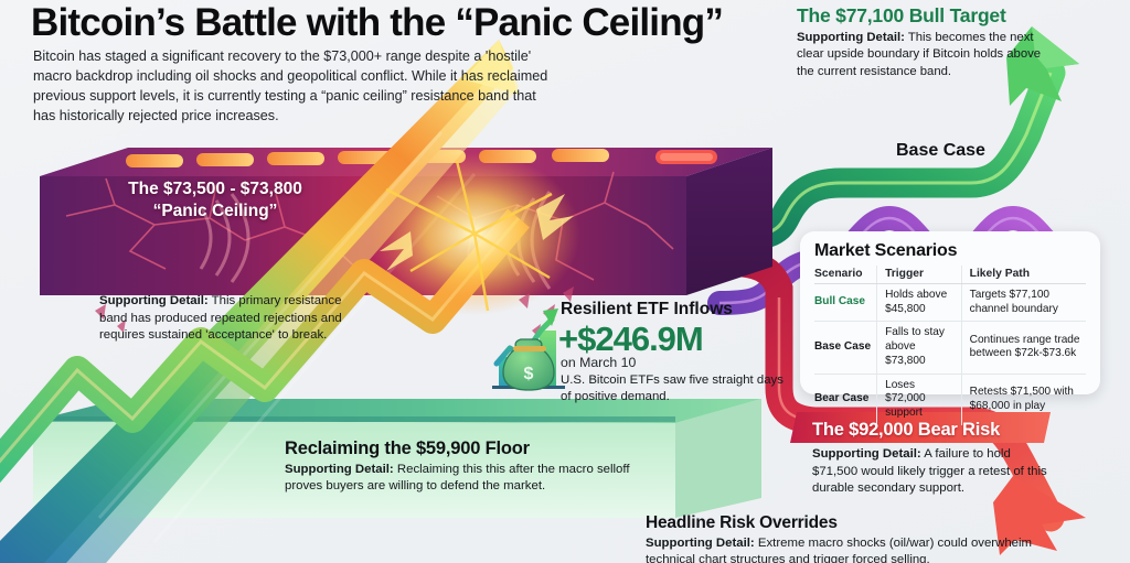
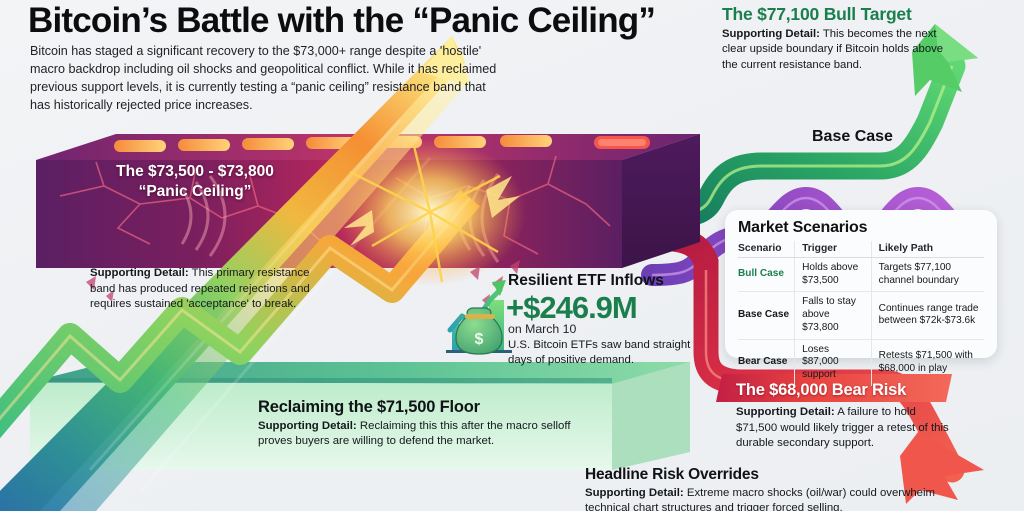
  $
  Bitcoin’s Battle with the “Panic Ceiling”
  Bitcoin has staged a significant recovery to the $73,000+ range despite a 'hostile' macro backdrop including oil shocks and geopolitical conflict. While it has reclaimed previous support levels, it is currently testing a “panic ceiling” resistance band that has historically rejected price increases.
  The $73,500 - $73,800
  “Panic Ceiling”
  Supporting Detail: This primary resistance band has produced repeated rejections and requires sustained 'acceptance' to break.
  The $77,100 Bull Target
  Supporting Detail: This becomes the next clear upside boundary if Bitcoin holds above the current resistance band.
  Base Case
  Market Scenarios
  Scenario	Trigger	Likely Path
- Bull Case	Holds above $45,800	Targets $77,100 channel boundary
+ Bull Case	Holds above $73,500	Targets $77,100 channel boundary
  Base Case	Falls to stay above $73,800	Continues range trade between $72k-$73.6k
- Bear Case	Loses $72,000 support	Retests $71,500 with $68,000 in play
+ Bear Case	Loses $87,000 support	Retests $71,500 with $68,000 in play
  Resilient ETF Inflows
  +$246.9M
  on March 10
- U.S. Bitcoin ETFs saw five straight days of positive demand.
+ U.S. Bitcoin ETFs saw band straight days of positive demand.
- Reclaiming the $59,900 Floor
+ Reclaiming the $71,500 Floor
  Supporting Detail: Reclaiming this this after the macro selloff proves buyers are willing to defend the market.
- The $92,000 Bear Risk
+ The $68,000 Bear Risk
  Supporting Detail: A failure to hold $71,500 would likely trigger a retest of this durable secondary support.
  Headline Risk Overrides
  Supporting Detail: Extreme macro shocks (oil/war) could overwheim technical chart structures and trigger forced selling.
